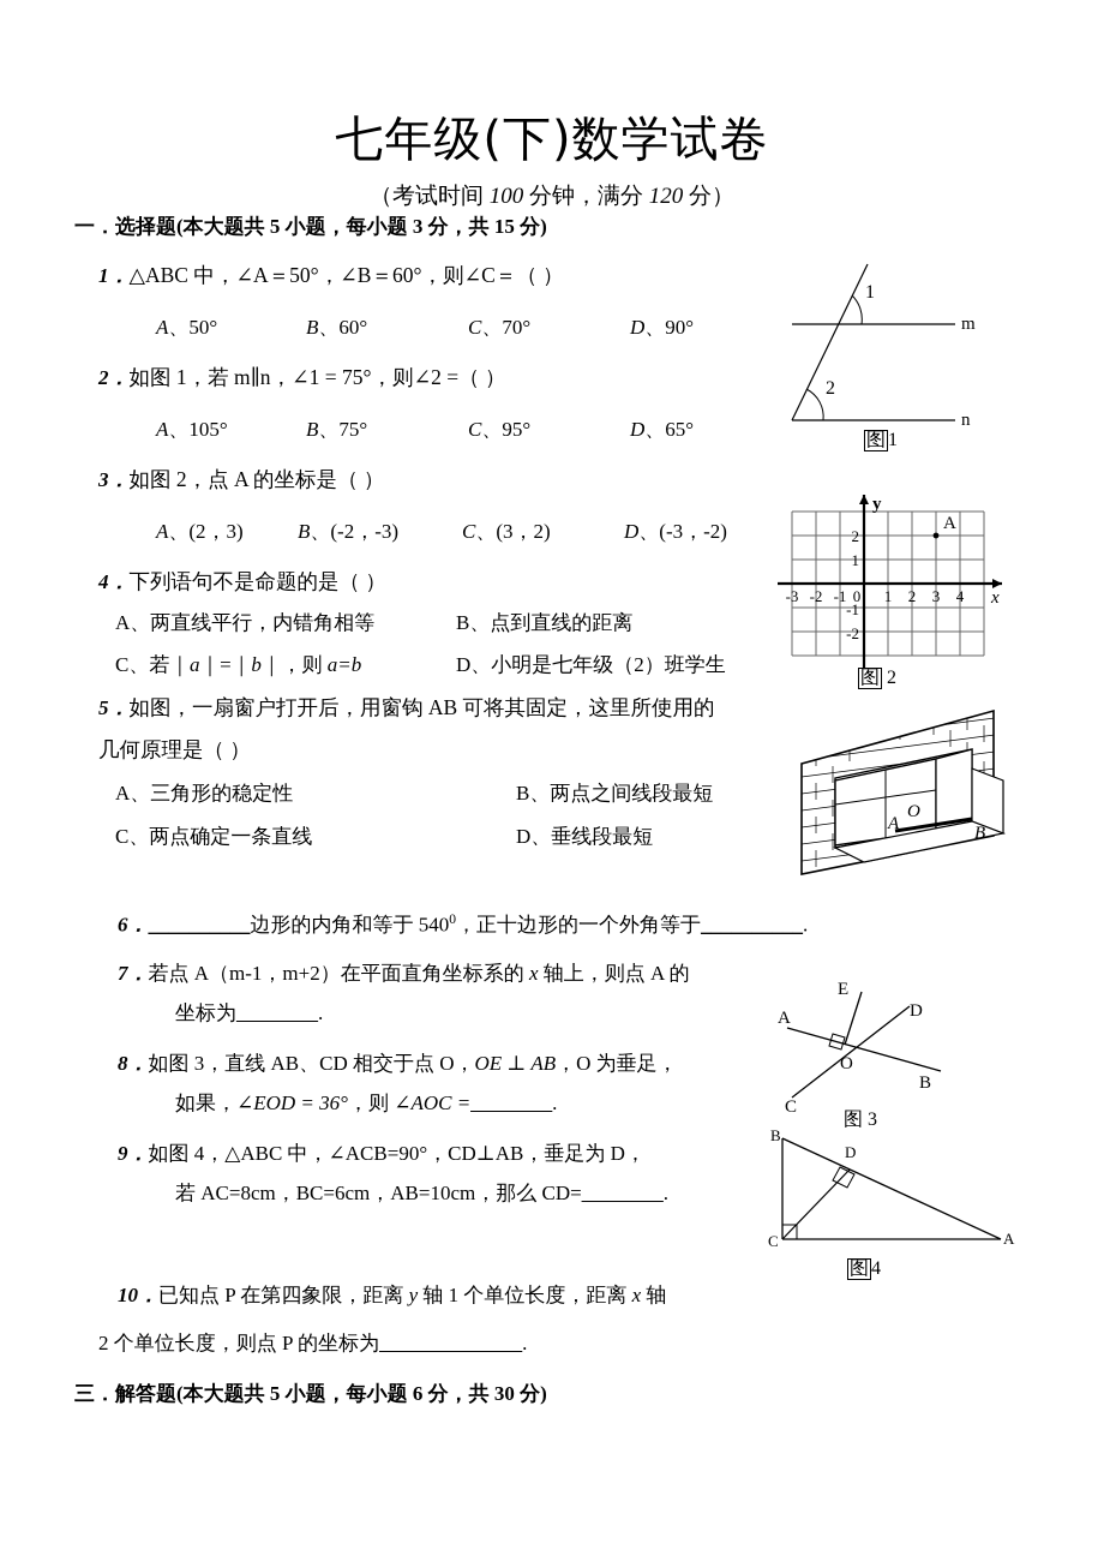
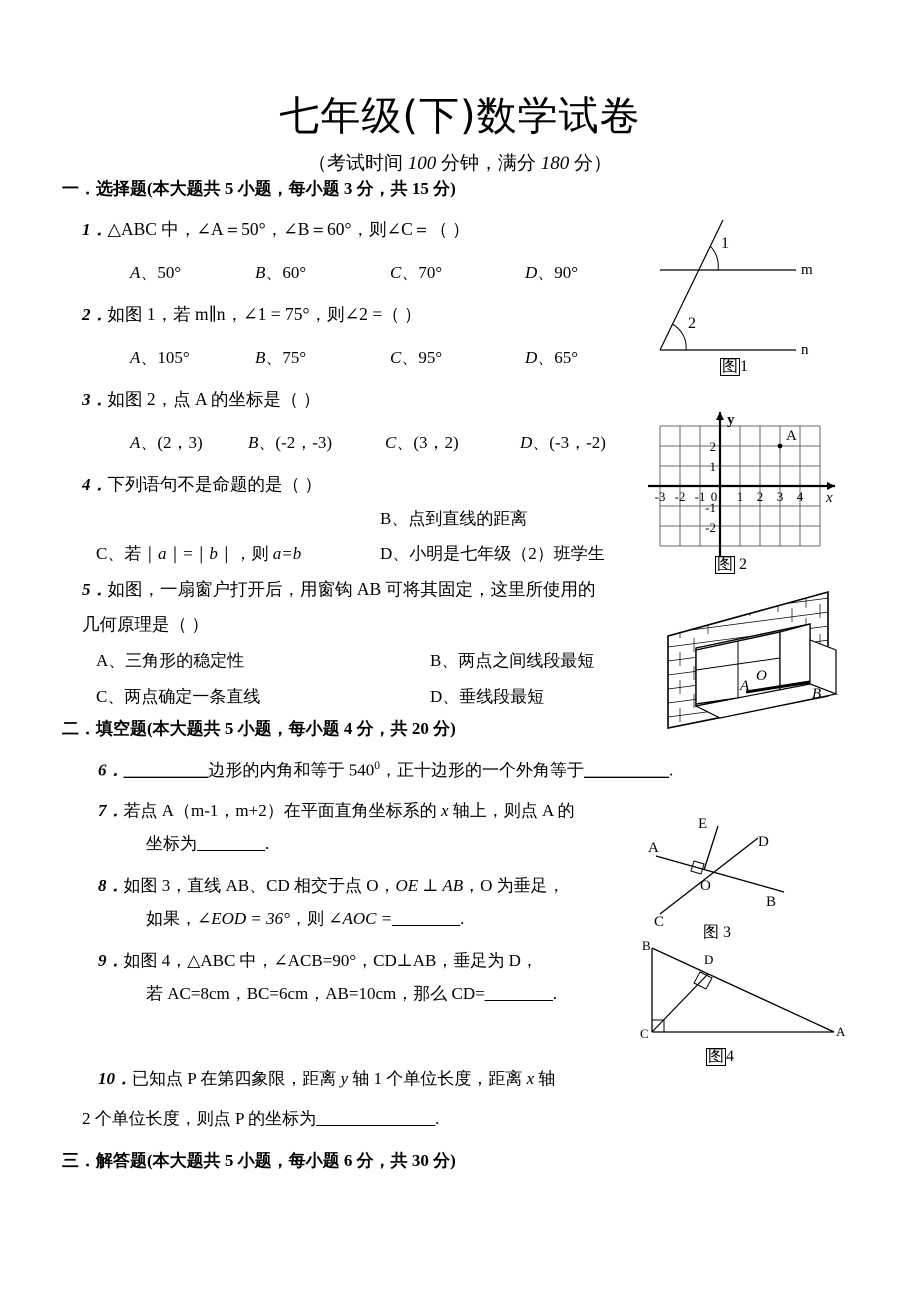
  七年级(下)数学试卷
- （考试时间 100 分钟，满分 120 分）
+ （考试时间 100 分钟，满分 180 分）
  一．选择题(本大题共 5 小题，每小题 3 分，共 15 分)
  1．△ABC 中，∠A＝50°，∠B＝60°，则∠C＝（ ）
  A、50°
  B、60°
  C、70°
  D、90°
  2．如图 1，若 m∥n，∠1 = 75°，则∠2 =（ ）
  A、105°
  B、75°
  C、95°
  D、65°
  3．如图 2，点 A 的坐标是（ ）
  A、(2，3)
  B、(-2，-3)
  C、(3，2)
  D、(-3，-2)
  4．下列语句不是命题的是（ ）
- A、两直线平行，内错角相等
  B、点到直线的距离
  C、若｜a｜=｜b｜，则 a=b
  D、小明是七年级（2）班学生
  5．如图，一扇窗户打开后，用窗钩 AB 可将其固定，这里所使用的
  几何原理是（ ）
  A、三角形的稳定性
  B、两点之间线段最短
  C、两点确定一条直线
  D、垂线段最短
+ 二．填空题(本大题共 5 小题，每小题 4 分，共 20 分)
  6．__________边形的内角和等于 5400，正十边形的一个外角等于__________.
  7．若点 A（m-1，m+2）在平面直角坐标系的 x 轴上，则点 A 的
  坐标为________.
  8．如图 3，直线 AB、CD 相交于点 O，OE ⊥ AB，O 为垂足，
  如果，∠EOD = 36°，则 ∠AOC =________.
  9．如图 4，△ABC 中，∠ACB=90°，CD⊥AB，垂足为 D，
  若 AC=8cm，BC=6cm，AB=10cm，那么 CD=________.
  10．已知点 P 在第四象限，距离 y 轴 1 个单位长度，距离 x 轴
  2 个单位长度，则点 P 的坐标为______________.
  三．解答题(本大题共 5 小题，每小题 6 分，共 30 分)
  1
  2
  m
  n
  图1
  A
  x
  y
  -3
  -2
  -1
  0
  1
  2
  3
  4
  2
  1
  -1
  -2
  图 2
  A
  O
  B
  E
  D
  A
  B
  C
  O
  图 3
  B
  C
  A
  D
  图4
